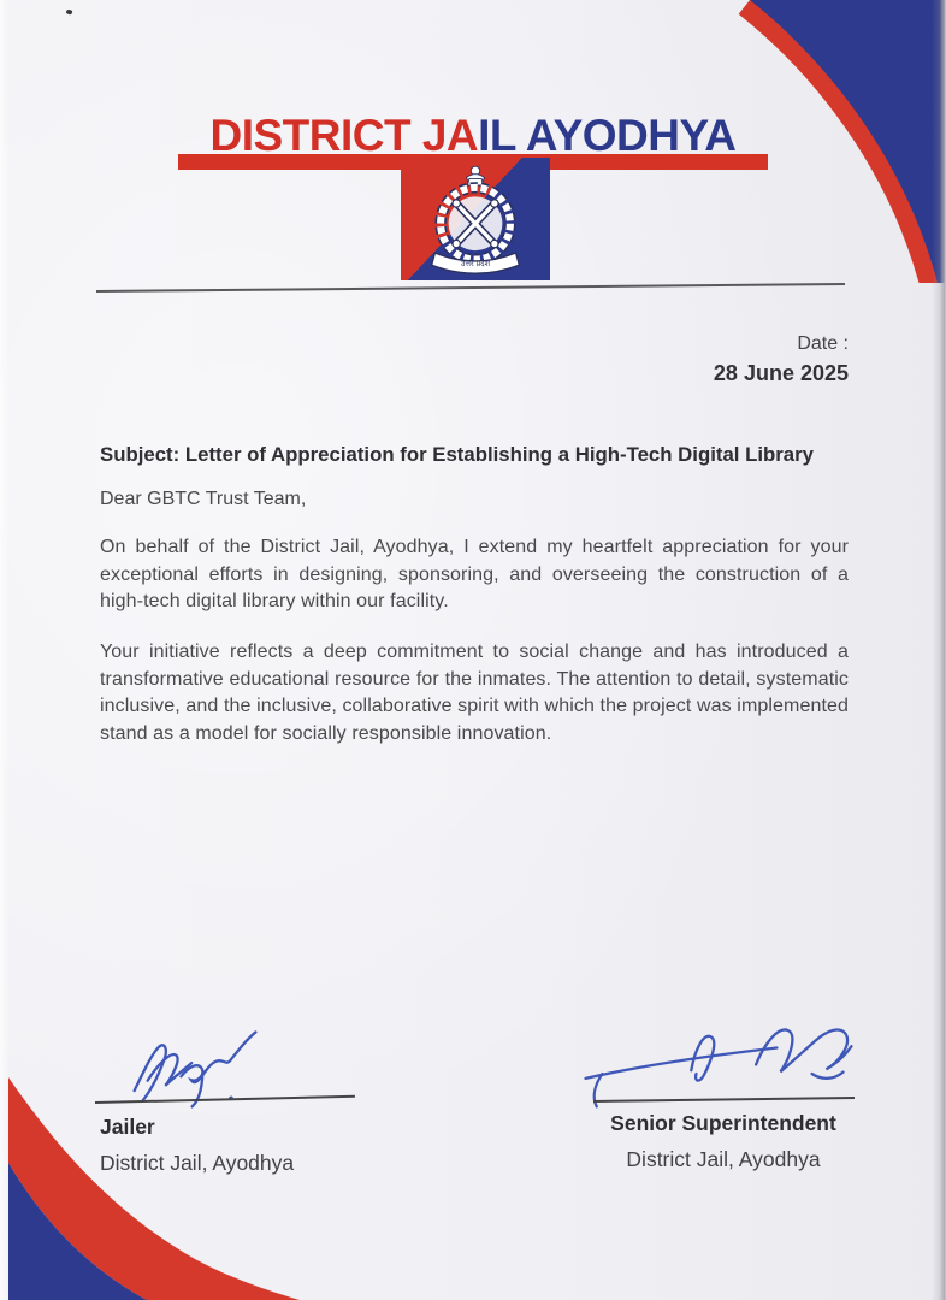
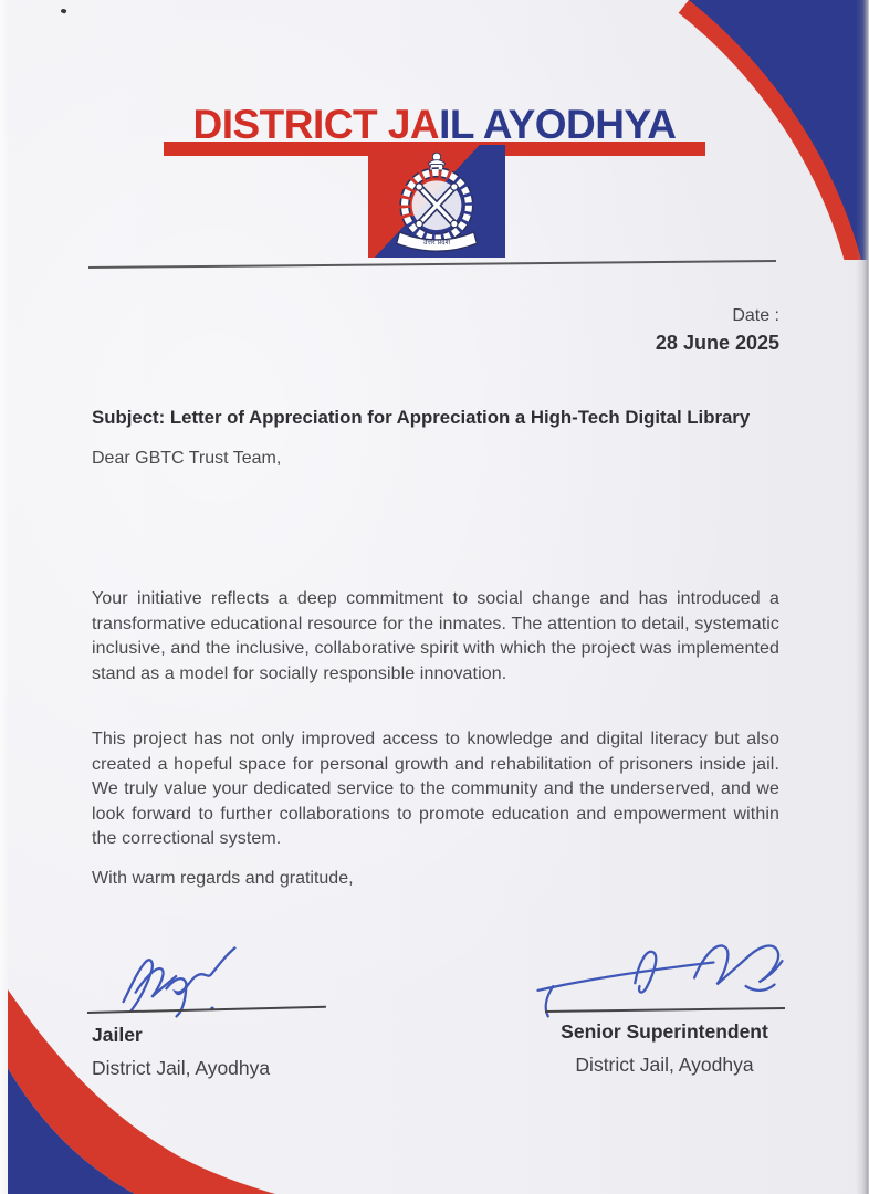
  DISTRICT JAIL AYODHYA
  Date :
  28 June 2025
- Subject: Letter of Appreciation for Establishing a High-Tech Digital Library
+ Subject: Letter of Appreciation for Appreciation a High-Tech Digital Library
  Dear GBTC Trust Team,
- On behalf of the District Jail, Ayodhya, I extend my heartfelt appreciation for your exceptional efforts in designing, sponsoring, and overseeing the construction of a high-tech digital library within our facility.
  Your initiative reflects a deep commitment to social change and has introduced a transformative educational resource for the inmates. The attention to detail, systematic inclusive, and the inclusive, collaborative spirit with which the project was implemented stand as a model for socially responsible innovation.
+ This project has not only improved access to knowledge and digital literacy but also created a hopeful space for personal growth and rehabilitation of prisoners inside jail. We truly value your dedicated service to the community and the underserved, and we look forward to further collaborations to promote education and empowerment within the correctional system.
+ With warm regards and gratitude,
  Jailer
  District Jail, Ayodhya
  Senior Superintendent
  District Jail, Ayodhya
